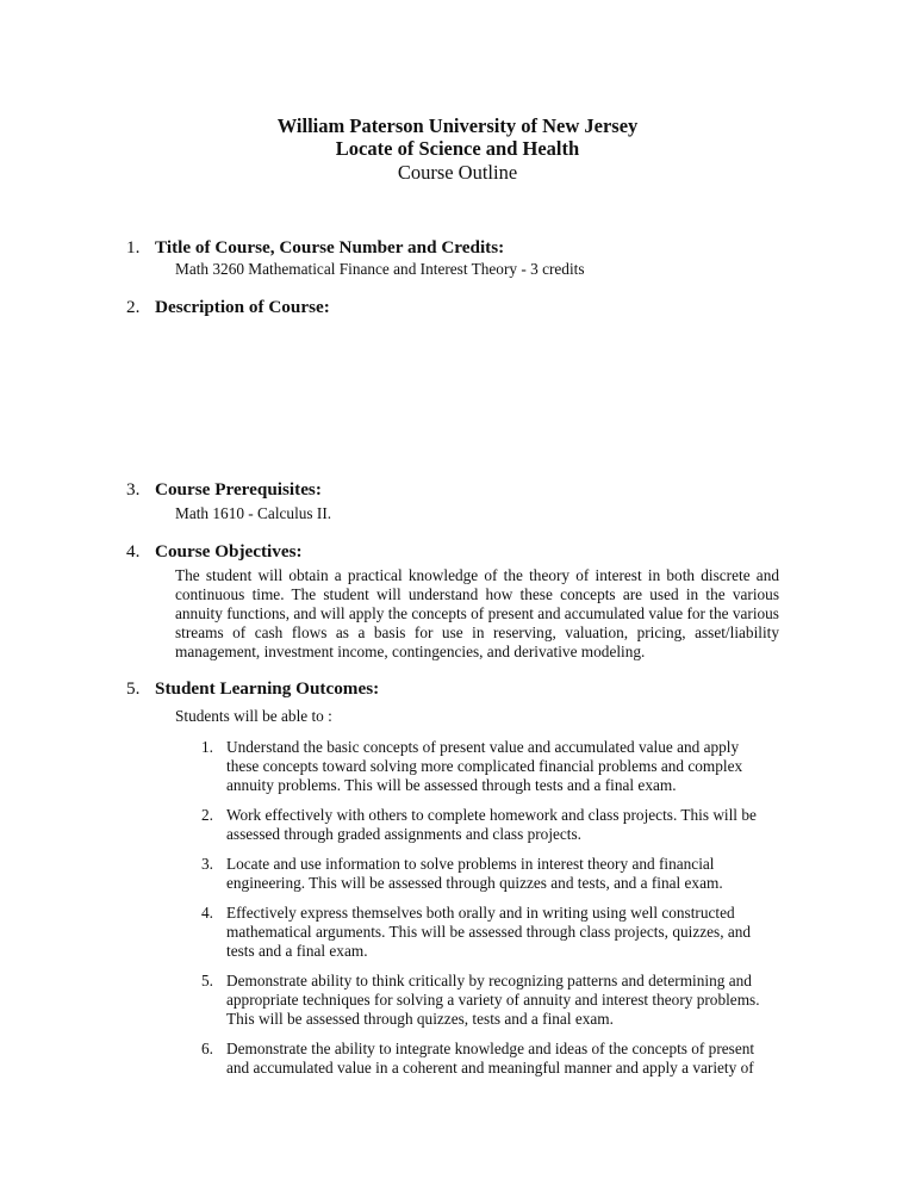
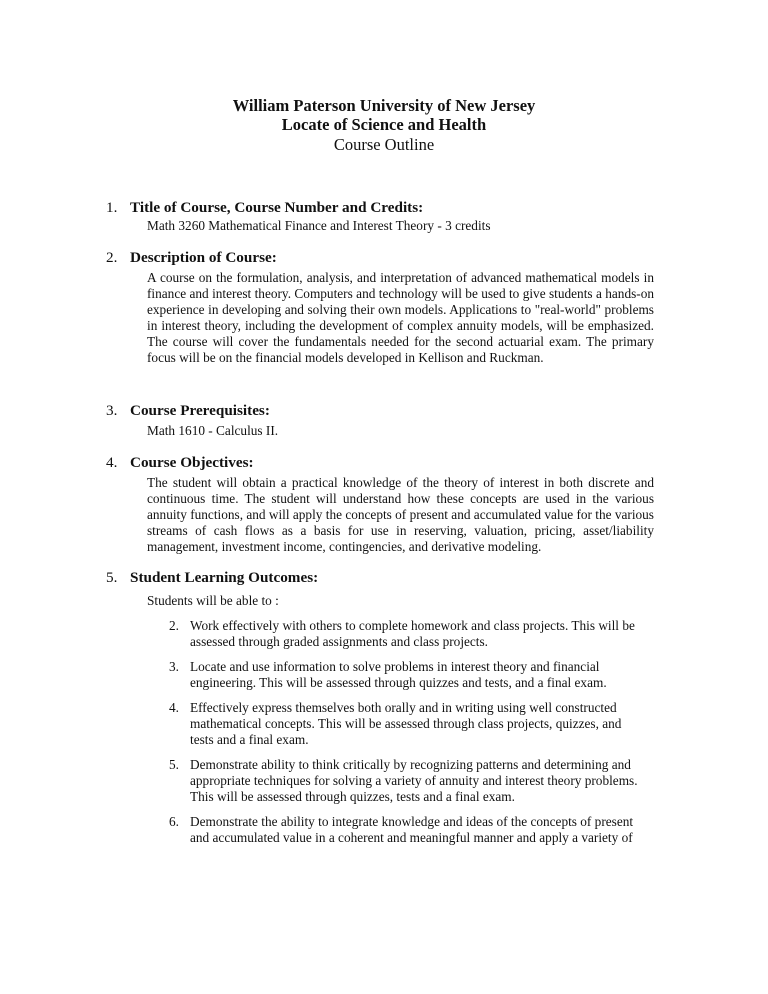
  William Paterson University of New Jersey
  Locate of Science and Health
  Course Outline
  1. Title of Course, Course Number and Credits:
  Math 3260 Mathematical Finance and Interest Theory - 3 credits
  2. Description of Course:
+ A course on the formulation, analysis, and interpretation of advanced mathematical models in finance and interest theory. Computers and technology will be used to give students a hands-on experience in developing and solving their own models. Applications to "real-world" problems in interest theory, including the development of complex annuity models, will be emphasized. The course will cover the fundamentals needed for the second actuarial exam. The primary focus will be on the financial models developed in Kellison and Ruckman.
  3. Course Prerequisites:
  Math 1610 - Calculus II.
  4. Course Objectives:
  The student will obtain a practical knowledge of the theory of interest in both discrete and continuous time. The student will understand how these concepts are used in the various annuity functions, and will apply the concepts of present and accumulated value for the various streams of cash flows as a basis for use in reserving, valuation, pricing, asset/liability management, investment income, contingencies, and derivative modeling.
  5. Student Learning Outcomes:
  Students will be able to :
- 1.
- Understand the basic concepts of present value and accumulated value and apply these concepts toward solving more complicated financial problems and complex annuity problems. This will be assessed through tests and a final exam.
  2.
  Work effectively with others to complete homework and class projects. This will be assessed through graded assignments and class projects.
  3.
  Locate and use information to solve problems in interest theory and financial engineering. This will be assessed through quizzes and tests, and a final exam.
  4.
- Effectively express themselves both orally and in writing using well constructed mathematical arguments. This will be assessed through class projects, quizzes, and tests and a final exam.
+ Effectively express themselves both orally and in writing using well constructed mathematical concepts. This will be assessed through class projects, quizzes, and tests and a final exam.
  5.
  Demonstrate ability to think critically by recognizing patterns and determining and appropriate techniques for solving a variety of annuity and interest theory problems. This will be assessed through quizzes, tests and a final exam.
  6.
  Demonstrate the ability to integrate knowledge and ideas of the concepts of present and accumulated value in a coherent and meaningful manner and apply a variety of
